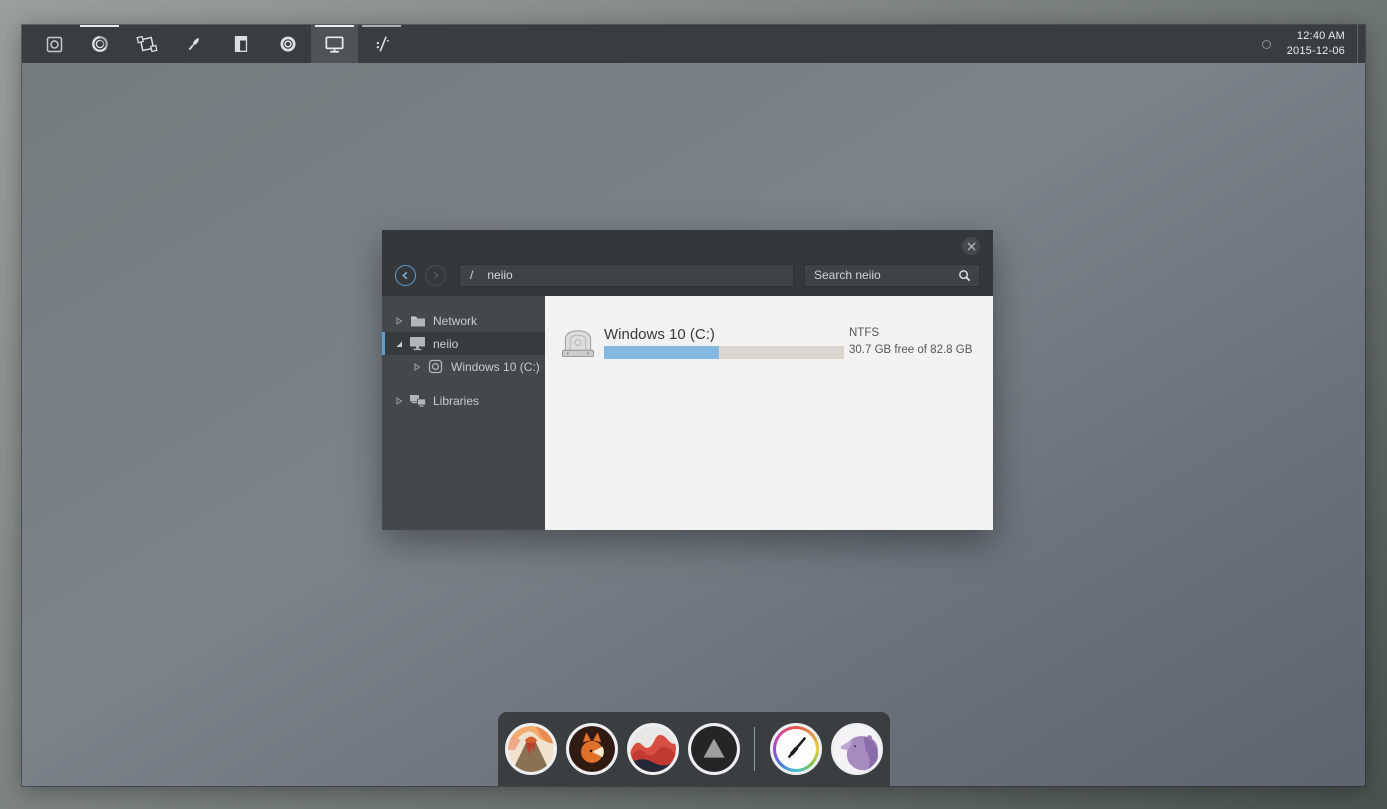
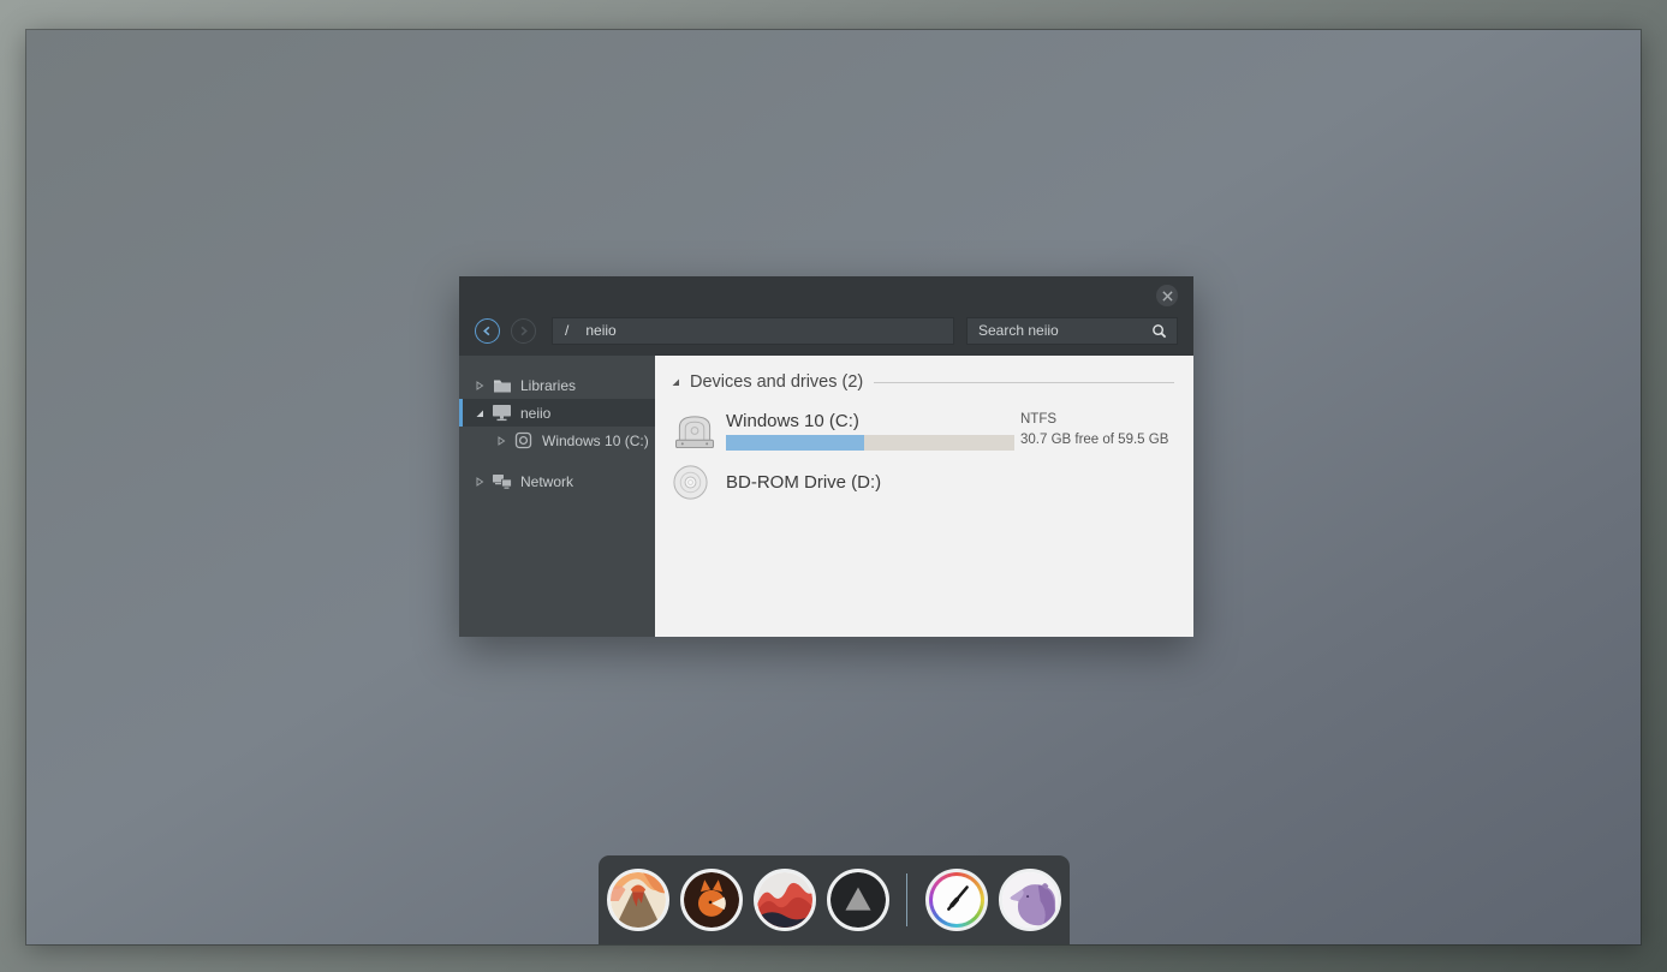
- 12:40 AM
- 2015-12-06
  /
  neiio
  Search neiio
- Network
+ Libraries
  neiio
  Windows 10 (C:)
- Libraries
+ Network
+ Devices and drives (2)
  Windows 10 (C:)
  NTFS
- 30.7 GB free of 82.8 GB
+ 30.7 GB free of 59.5 GB
+ BD-ROM Drive (D:)
